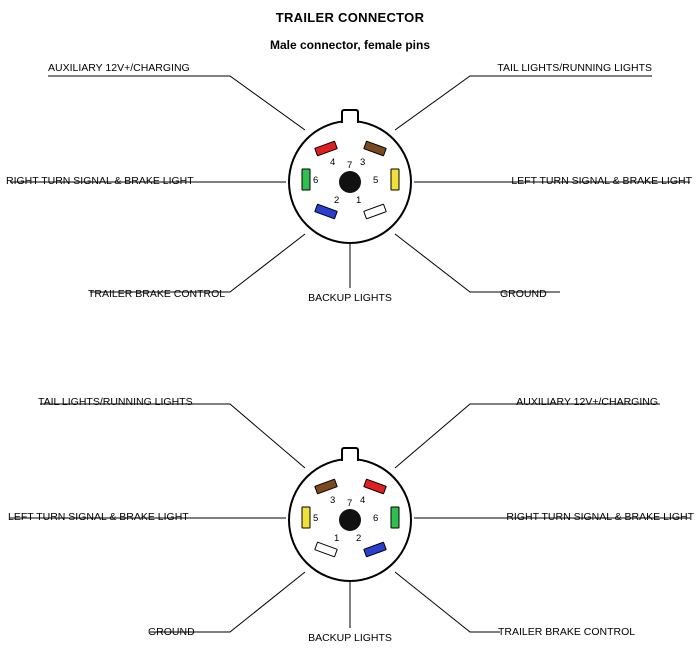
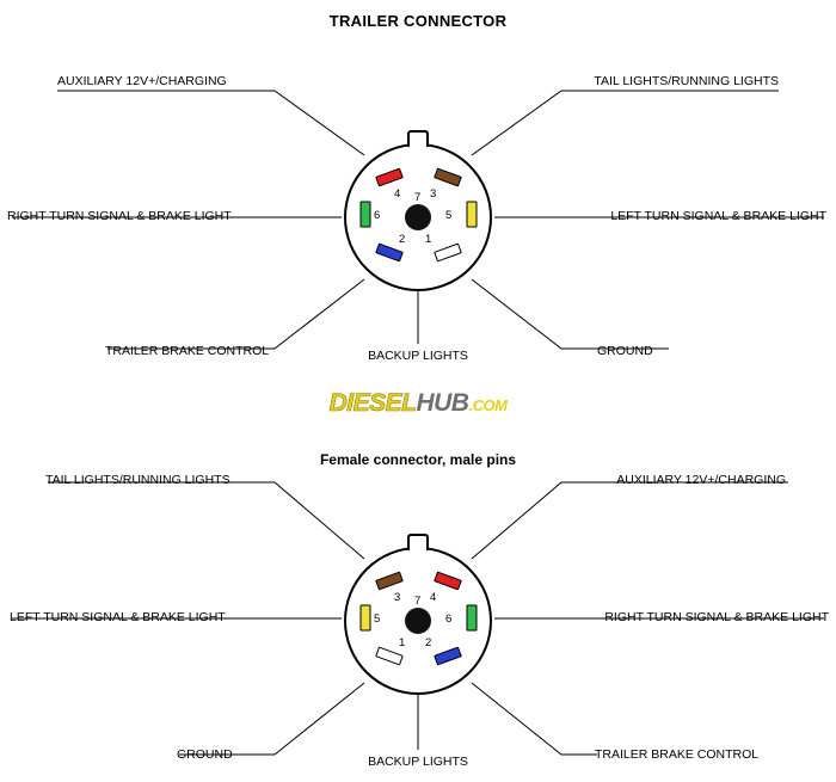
  TRAILER CONNECTOR
- Male connector, female pins
  AUXILIARY 12V+/CHARGING
  TAIL LIGHTS/RUNNING LIGHTS
  RIGHT TURN SIGNAL & BRAKE LIGHT
  LEFT TURN SIGNAL & BRAKE LIGHT
  TRAILER BRAKE CONTROL
  BACKUP LIGHTS
  GROUND
  4
  3
  6
  5
  2
  1
  7
+ DIESELHUB.COM
+ Female connector, male pins
  TAIL LIGHTS/RUNNING LIGHTS
  AUXILIARY 12V+/CHARGING
  LEFT TURN SIGNAL & BRAKE LIGHT
  RIGHT TURN SIGNAL & BRAKE LIGHT
  GROUND
  BACKUP LIGHTS
  TRAILER BRAKE CONTROL
  3
  4
  5
  6
  1
  2
  7
